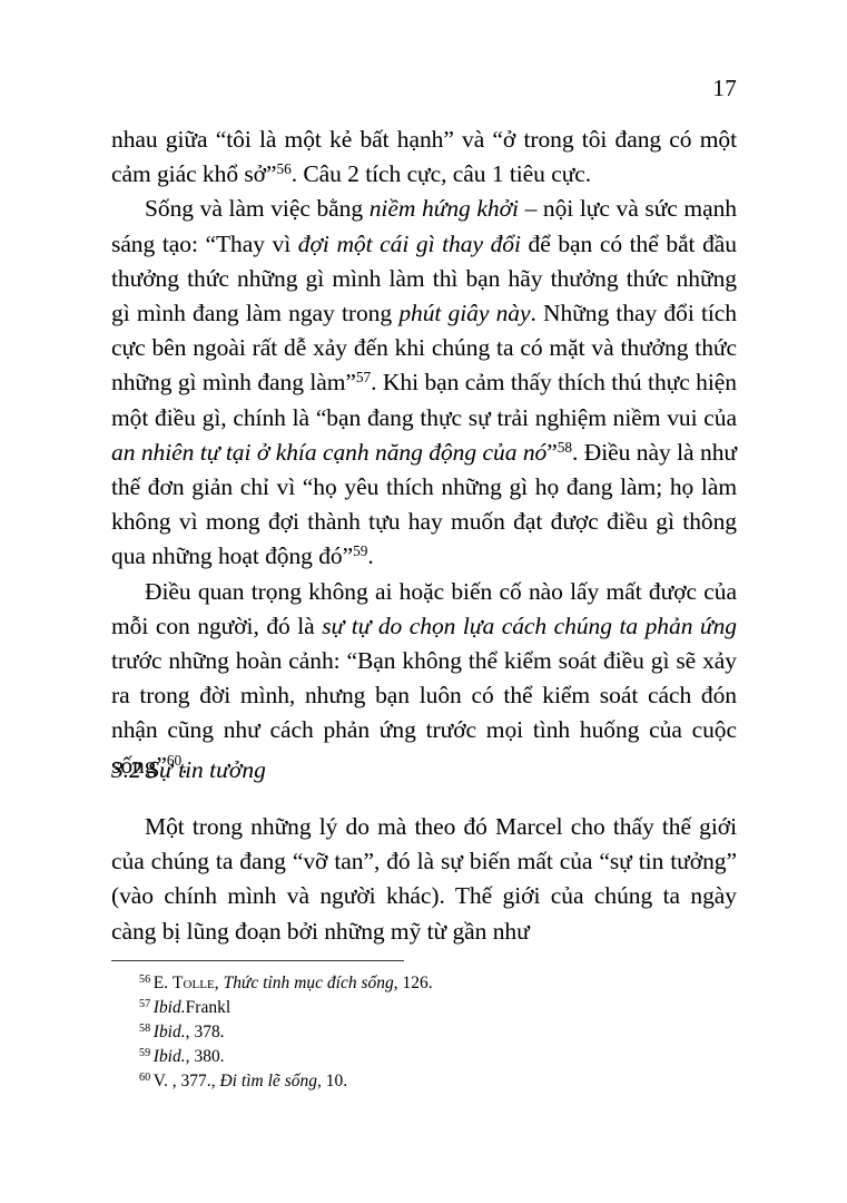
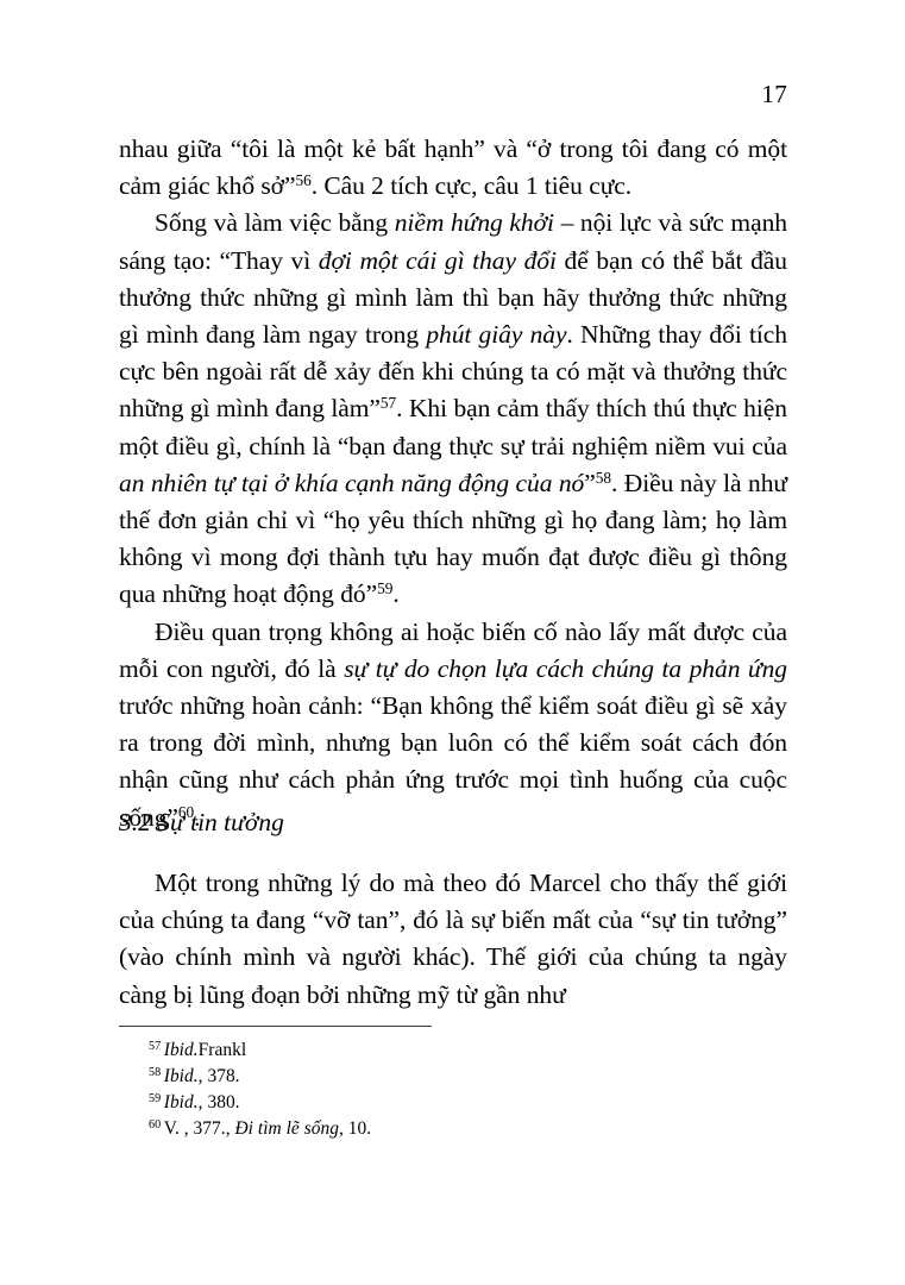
  17
  nhau giữa “tôi là một kẻ bất hạnh” và “ở trong tôi đang có một cảm giác khổ sở”56. Câu 2 tích cực, câu 1 tiêu cực.
  Sống và làm việc bằng niềm hứng khởi – nội lực và sức mạnh sáng tạo: “Thay vì đợi một cái gì thay đổi để bạn có thể bắt đầu thưởng thức những gì mình làm thì bạn hãy thưởng thức những gì mình đang làm ngay trong phút giây này. Những thay đổi tích cực bên ngoài rất dễ xảy đến khi chúng ta có mặt và thưởng thức những gì mình đang làm”57. Khi bạn cảm thấy thích thú thực hiện một điều gì, chính là “bạn đang thực sự trải nghiệm niềm vui của an nhiên tự tại ở khía cạnh năng động của nó”58. Điều này là như thế đơn giản chỉ vì “họ yêu thích những gì họ đang làm; họ làm không vì mong đợi thành tựu hay muốn đạt được điều gì thông qua những hoạt động đó”59.
  Điều quan trọng không ai hoặc biến cố nào lấy mất được của mỗi con người, đó là sự tự do chọn lựa cách chúng ta phản ứng trước những hoàn cảnh: “Bạn không thể kiểm soát điều gì sẽ xảy ra trong đời mình, nhưng bạn luôn có thể kiểm soát cách đón nhận cũng như cách phản ứng trước mọi tình huống của cuộc sống”60.
  3.2 Sự tin tưởng
  Một trong những lý do mà theo đó Marcel cho thấy thế giới của chúng ta đang “vỡ tan”, đó là sự biến mất của “sự tin tưởng” (vào chính mình và người khác). Thế giới của chúng ta ngày càng bị lũng đoạn bởi những mỹ từ gần như
- 56 E. Tolle, Thức tỉnh mục đích sống, 126.
  57 Ibid.Frankl
  58 Ibid., 378.
  59 Ibid., 380.
  60 V. , 377., Đi tìm lẽ sống, 10.
